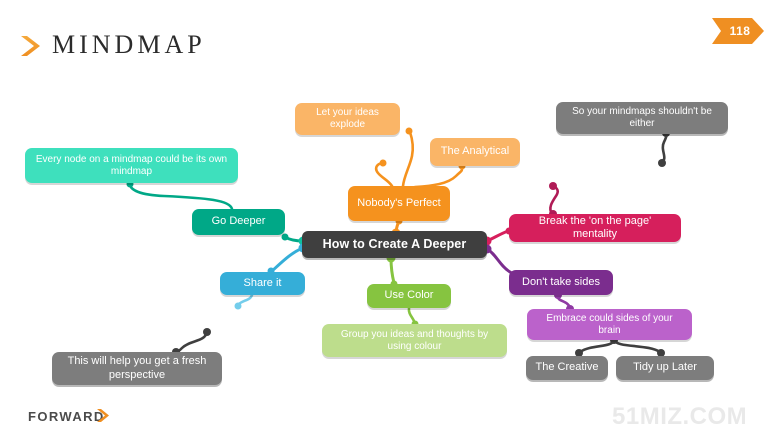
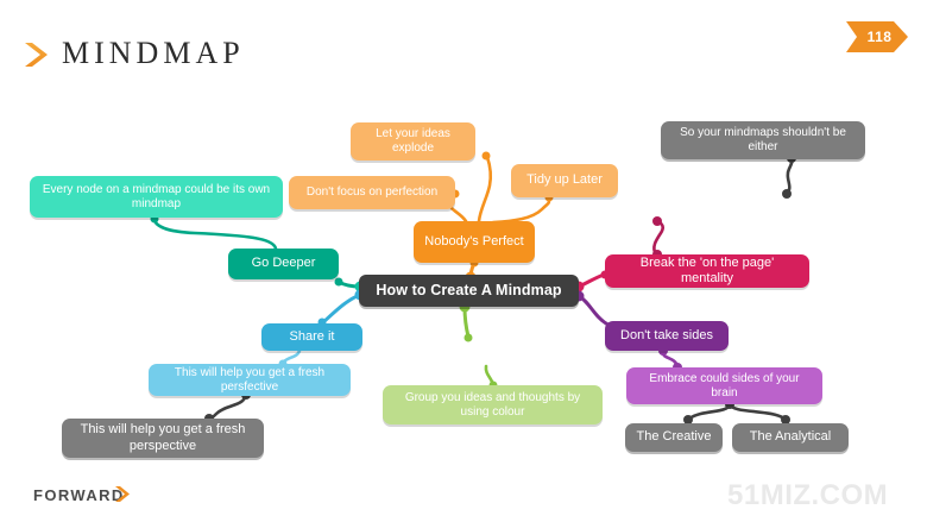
  MINDMAP
  118
  Let your ideas explode
+ Don't focus on perfection
- The Analytical
+ Tidy up Later
  Nobody's Perfect
  Every node on a mindmap could be its own mindmap
  Go Deeper
- How to Create A Deeper
+ How to Create A Mindmap
  Share it
+ This will help you get a fresh persfective
  This will help you get a fresh perspective
- Use Color
  Group you ideas and thoughts by using colour
  So your mindmaps shouldn't be either
  Break the 'on the page' mentality
  Don't take sides
  Embrace could sides of your brain
  The Creative
- Tidy up Later
+ The Analytical
  FORWARD
